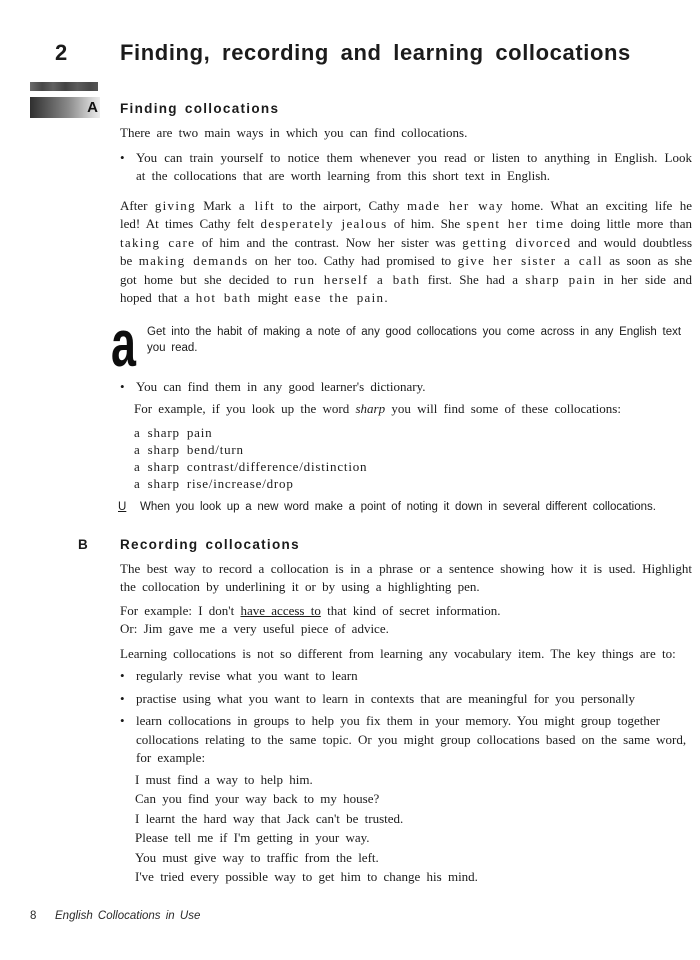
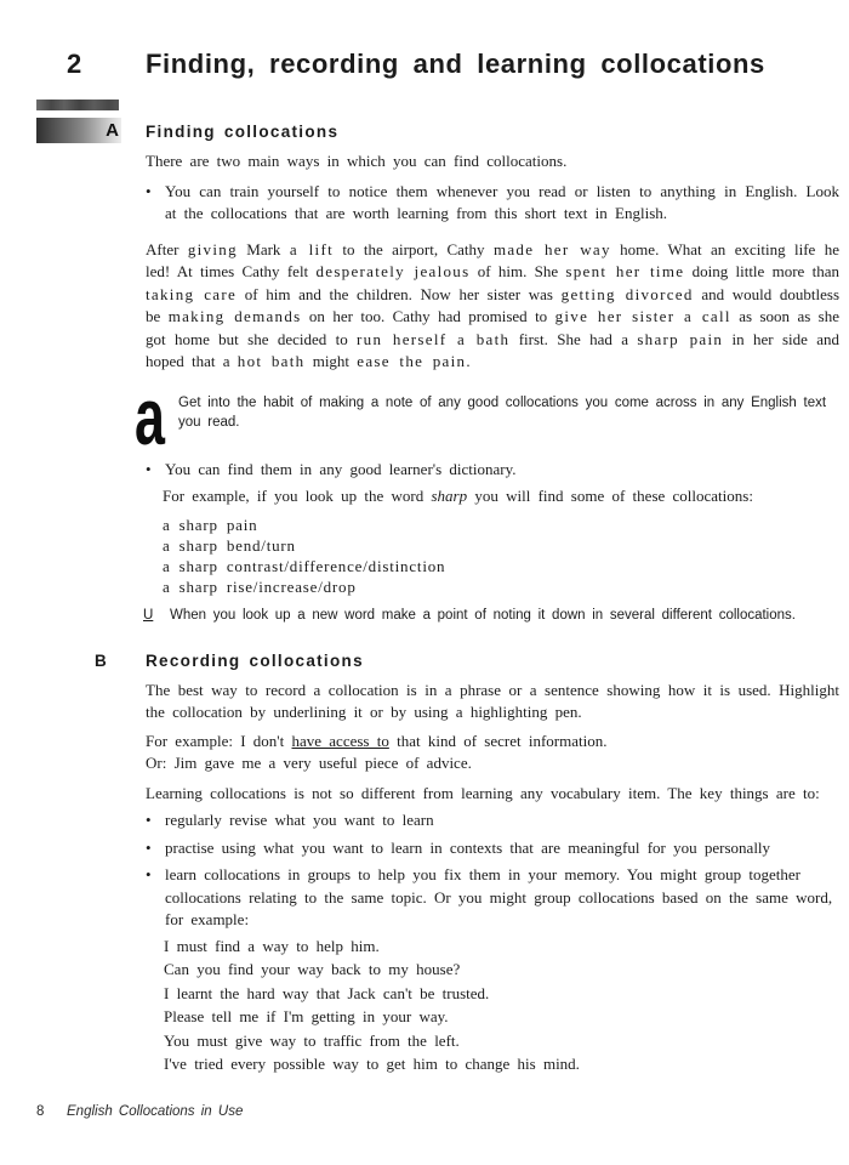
  2
  Finding, recording and learning collocations
  A
  Finding collocations
  There are two main ways in which you can find collocations.
  •
  You can train yourself to notice them whenever you read or listen to anything in English. Look at the collocations that are worth learning from this short text in English.
- After giving Mark a lift to the airport, Cathy made her way home. What an exciting life he led! At times Cathy felt desperately jealous of him. She spent her time doing little more than taking care of him and the contrast. Now her sister was getting divorced and would doubtless be making demands on her too. Cathy had promised to give her sister a call as soon as she got home but she decided to run herself a bath first. She had a sharp pain in her side and hoped that a hot bath might ease the pain.
+ After giving Mark a lift to the airport, Cathy made her way home. What an exciting life he led! At times Cathy felt desperately jealous of him. She spent her time doing little more than taking care of him and the children. Now her sister was getting divorced and would doubtless be making demands on her too. Cathy had promised to give her sister a call as soon as she got home but she decided to run herself a bath first. She had a sharp pain in her side and hoped that a hot bath might ease the pain.
  a
  Get into the habit of making a note of any good collocations you come across in any English text you read.
  •
  You can find them in any good learner's dictionary.
  For example, if you look up the word sharp you will find some of these collocations:
  a sharp pain
  a sharp bend/turn
  a sharp contrast/difference/distinction
  a sharp rise/increase/drop
  U
  When you look up a new word make a point of noting it down in several different collocations.
  B
  Recording collocations
  The best way to record a collocation is in a phrase or a sentence showing how it is used. Highlight the collocation by underlining it or by using a highlighting pen.
  For example: I don't have access to that kind of secret information.
  Or: Jim gave me a very useful piece of advice.
  Learning collocations is not so different from learning any vocabulary item. The key things are to:
  •
  regularly revise what you want to learn
  •
  practise using what you want to learn in contexts that are meaningful for you personally
  •
  learn collocations in groups to help you fix them in your memory. You might group together collocations relating to the same topic. Or you might group collocations based on the same word, for example:
  I must find a way to help him.
  Can you find your way back to my house?
  I learnt the hard way that Jack can't be trusted.
  Please tell me if I'm getting in your way.
  You must give way to traffic from the left.
  I've tried every possible way to get him to change his mind.
  8
  English Collocations in Use
